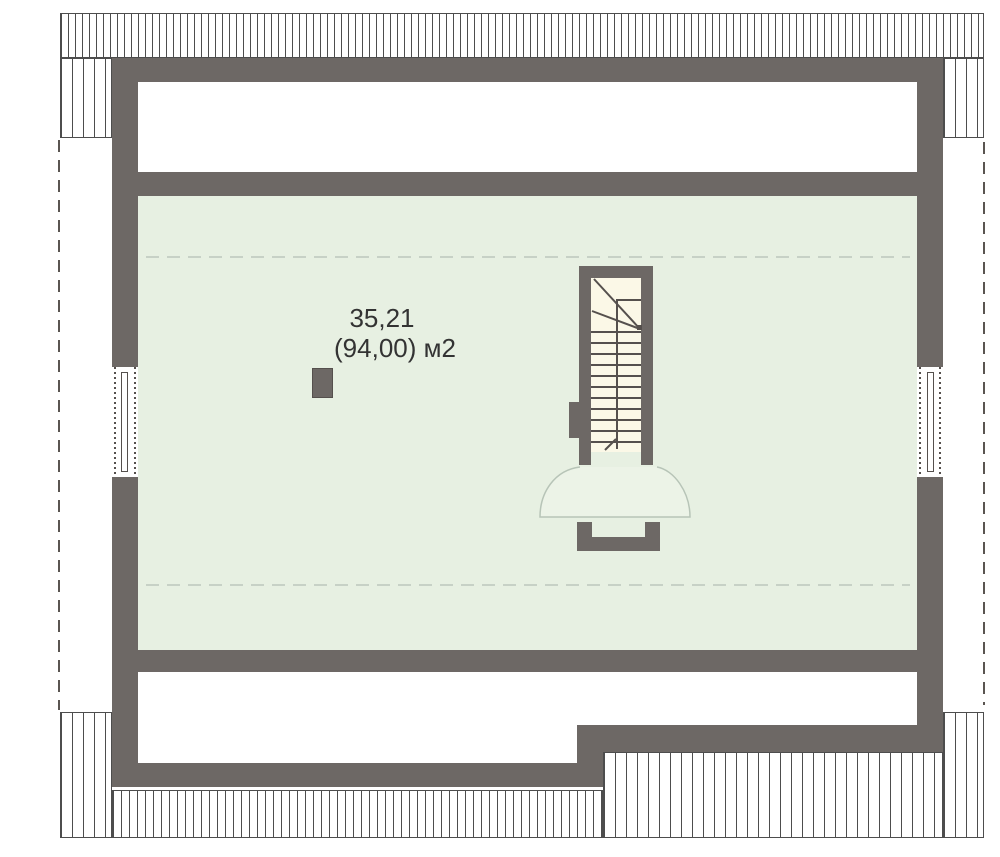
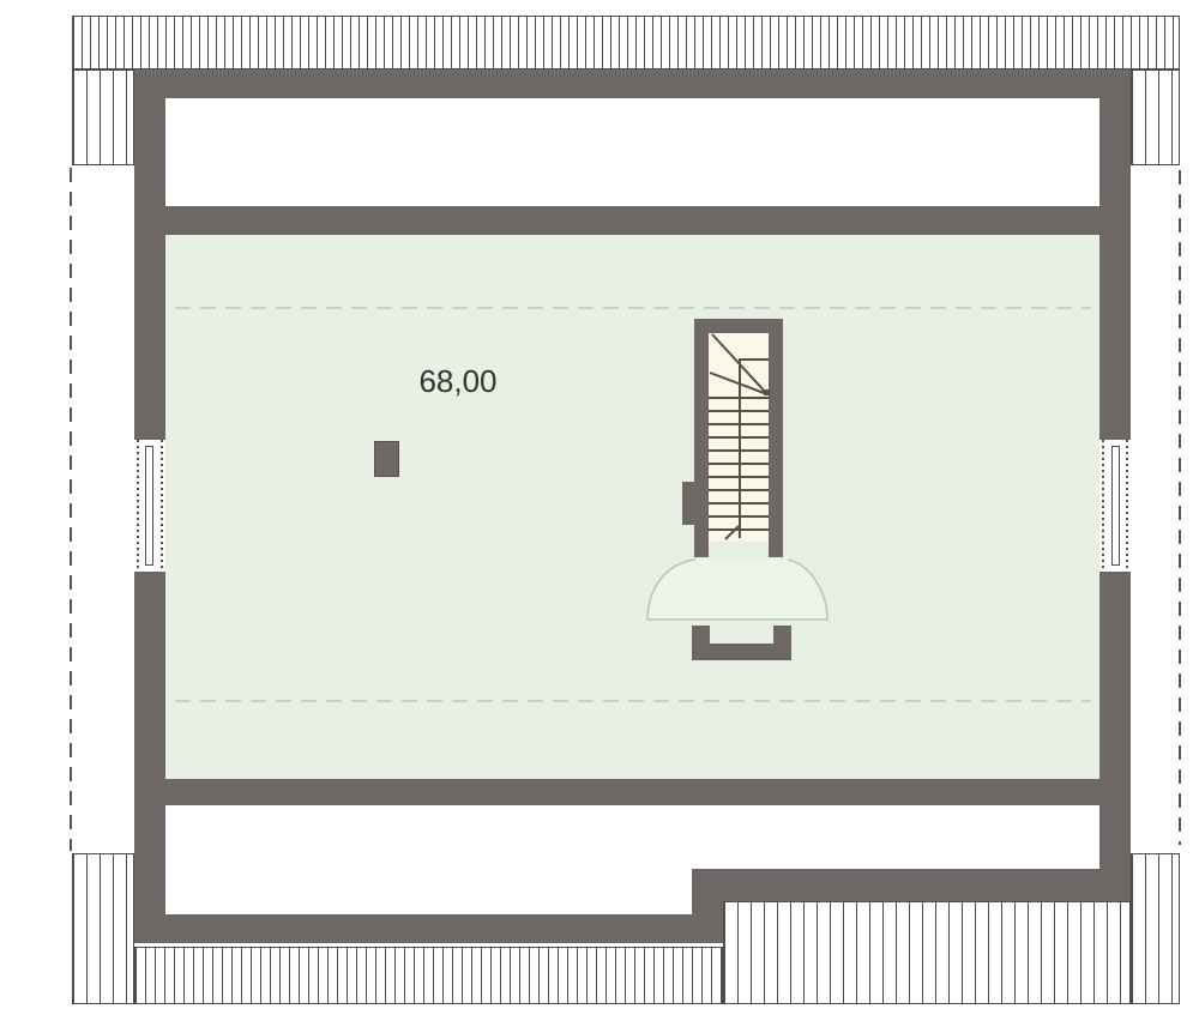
- 35,21
+ 68,00
- (94,00) м2
